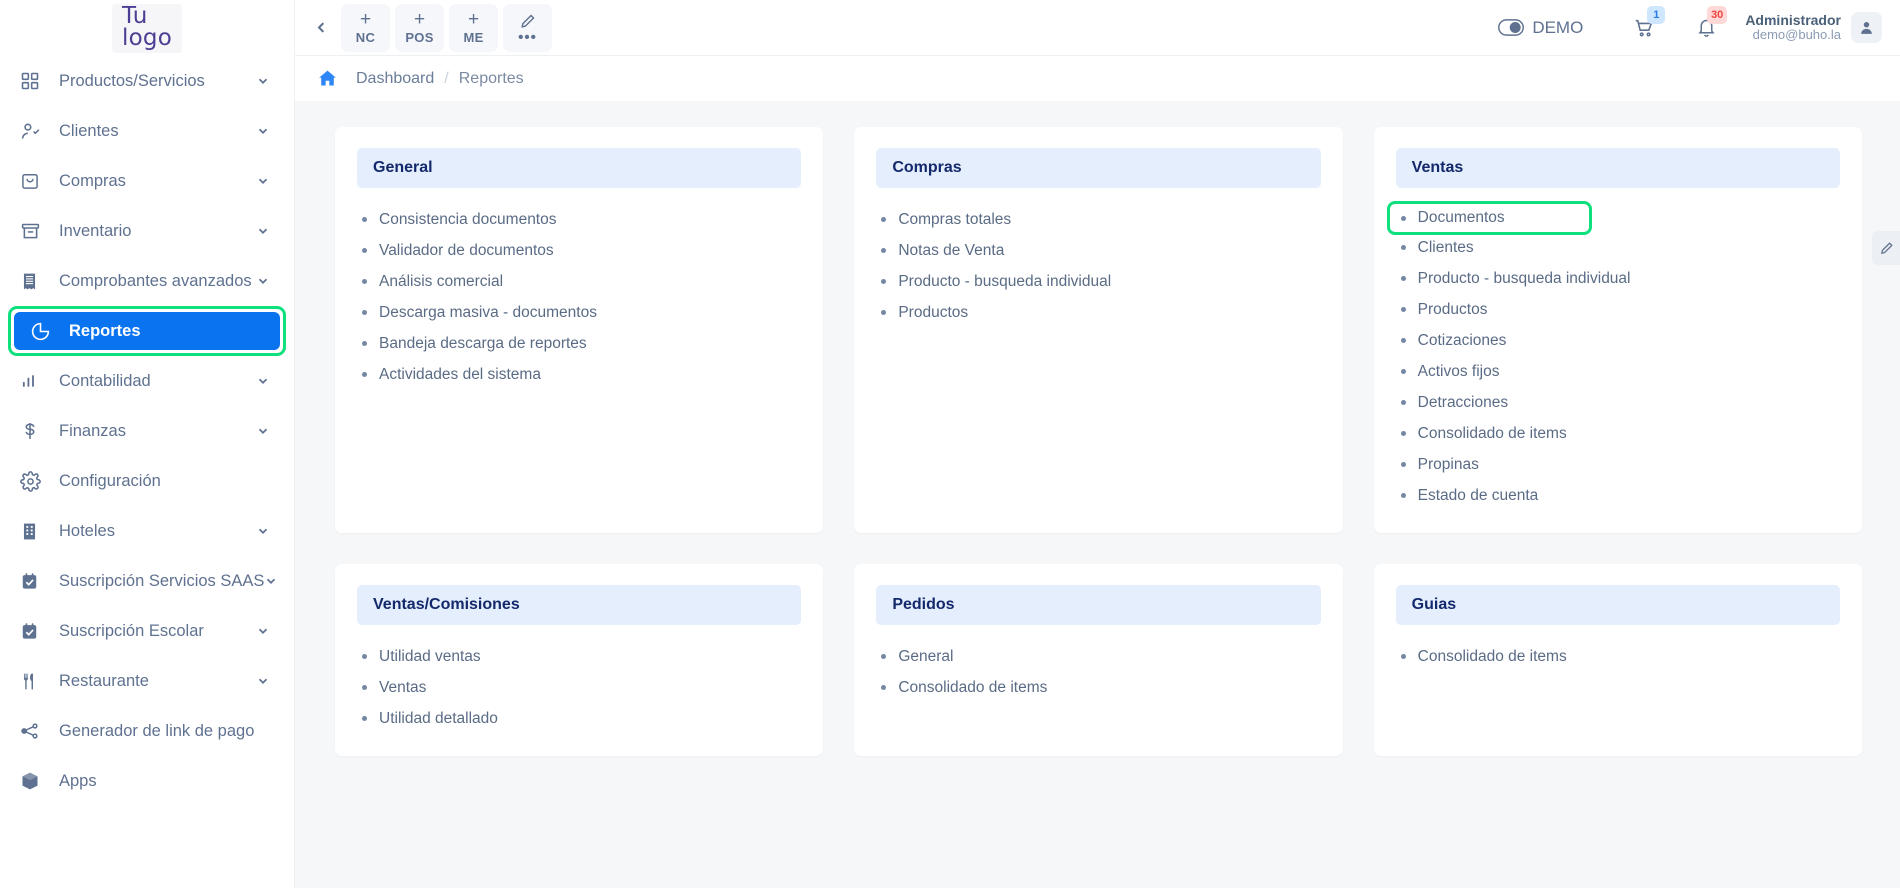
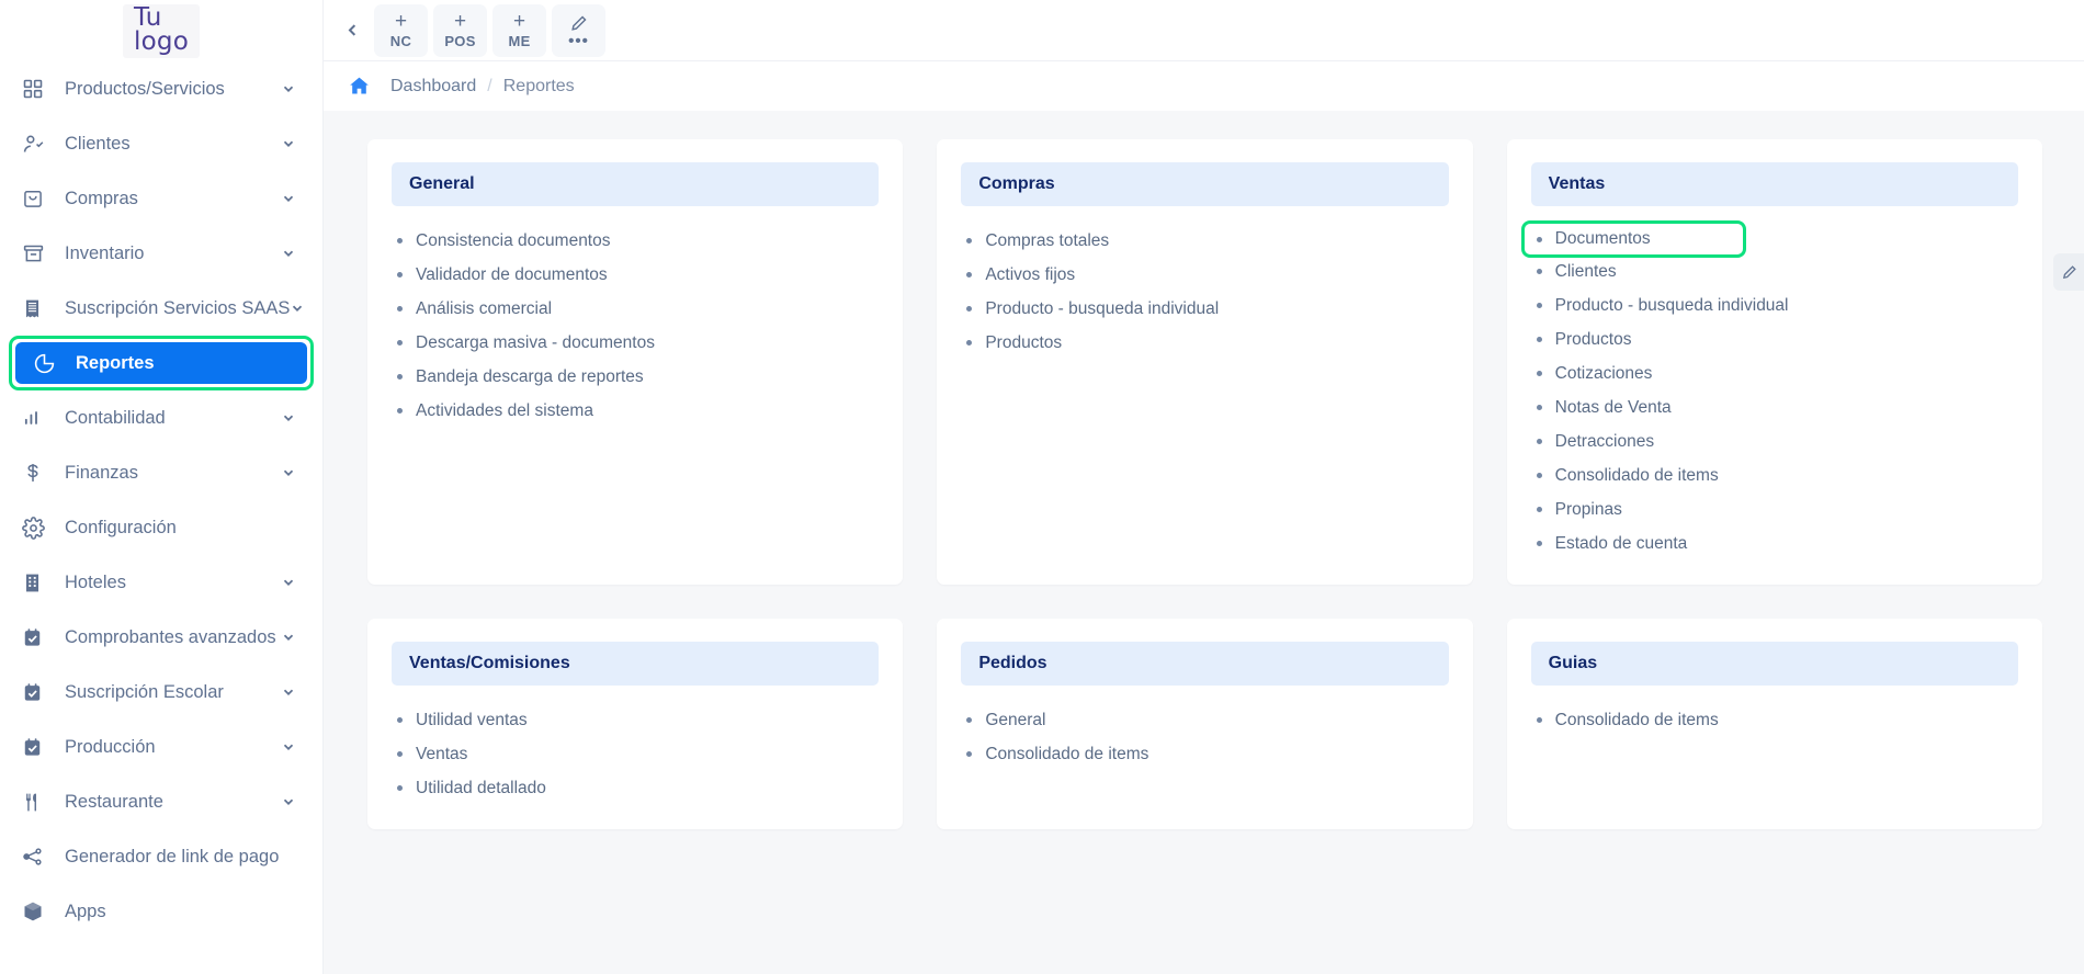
  Tu
  logo
  Productos/Servicios
  Clientes
  Compras
  Inventario
- Comprobantes avanzados
+ Suscripción Servicios SAAS
  Reportes
  Contabilidad
  Finanzas
  Configuración
  Hoteles
- Suscripción Servicios SAAS
+ Comprobantes avanzados
  Suscripción Escolar
+ Producción
  Restaurante
  Generador de link de pago
  Apps
  +
  NC
  +
  POS
  +
  ME
  •••
- DEMO
- 1
- 30
- Administrador
- demo@buho.la
  Dashboard
  /
  Reportes
  General
  Consistencia documentos
  Validador de documentos
  Análisis comercial
  Descarga masiva - documentos
  Bandeja descarga de reportes
  Actividades del sistema
  Compras
  Compras totales
- Notas de Venta
+ Activos fijos
  Producto - busqueda individual
  Productos
  Ventas
  Documentos
  Clientes
  Producto - busqueda individual
  Productos
  Cotizaciones
- Activos fijos
+ Notas de Venta
  Detracciones
  Consolidado de items
  Propinas
  Estado de cuenta
  Ventas/Comisiones
  Utilidad ventas
  Ventas
  Utilidad detallado
  Pedidos
  General
  Consolidado de items
  Guias
  Consolidado de items
